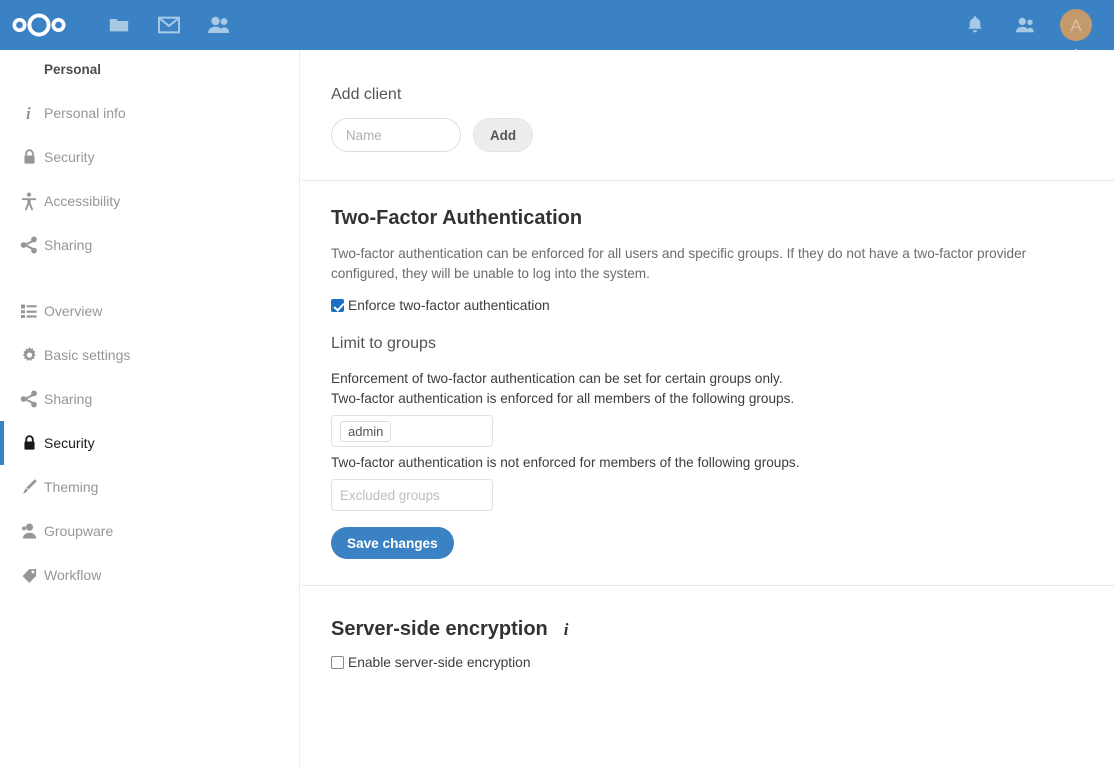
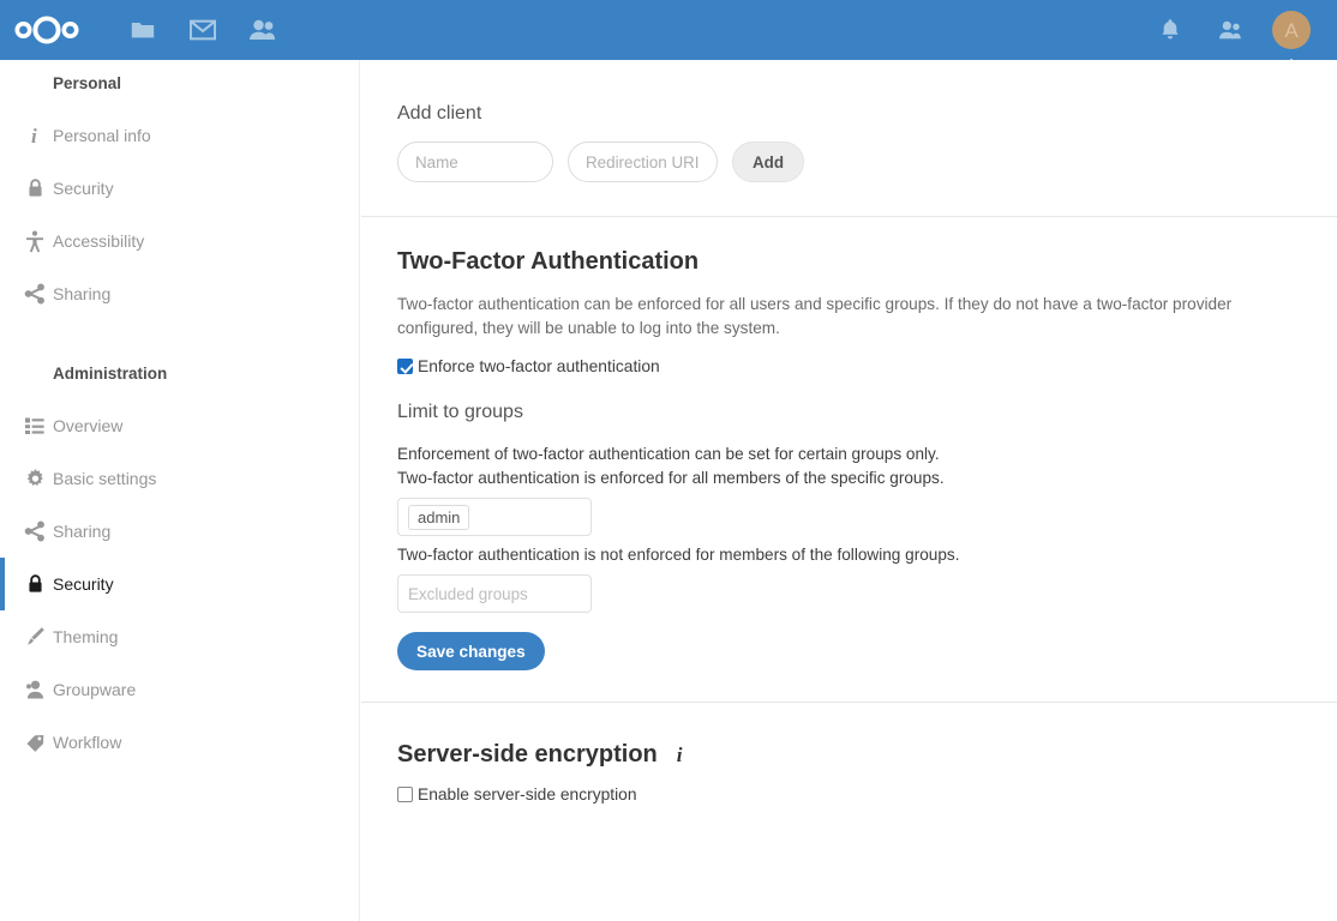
  A
  Personal
  i
  Personal info
  Security
  Accessibility
  Sharing
+ Administration
  Overview
  Basic settings
  Sharing
  Security
  Theming
  Groupware
  Workflow
  Add client
  Name
+ Redirection URI
  Add
  Two-Factor Authentication
  Two-factor authentication can be enforced for all users and specific groups. If they do not have a two-factor provider configured, they will be unable to log into the system.
  Enforce two-factor authentication
  Limit to groups
  Enforcement of two-factor authentication can be set for certain groups only.
- Two-factor authentication is enforced for all members of the following groups.
+ Two-factor authentication is enforced for all members of the specific groups.
  admin
  Two-factor authentication is not enforced for members of the following groups.
  Excluded groups
  Save changes
  Server-side encryption
  i
  Enable server-side encryption
